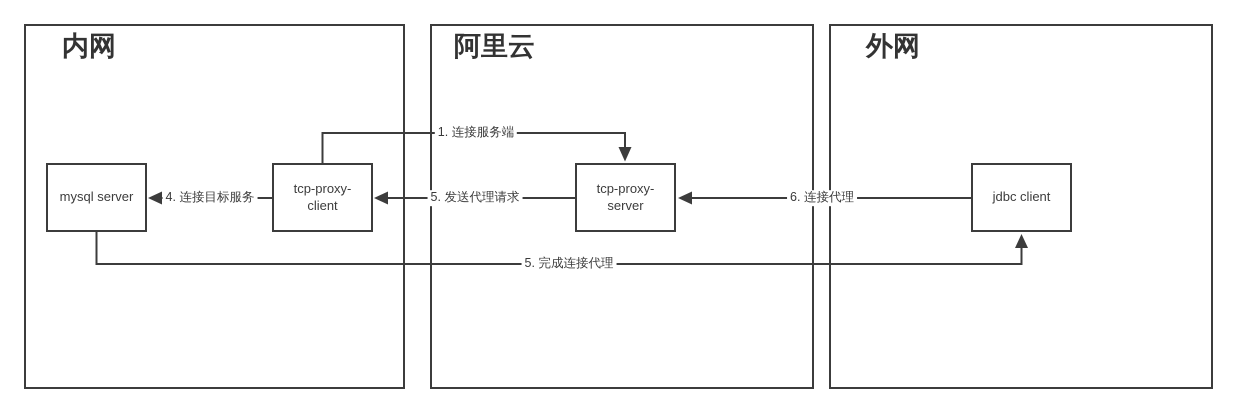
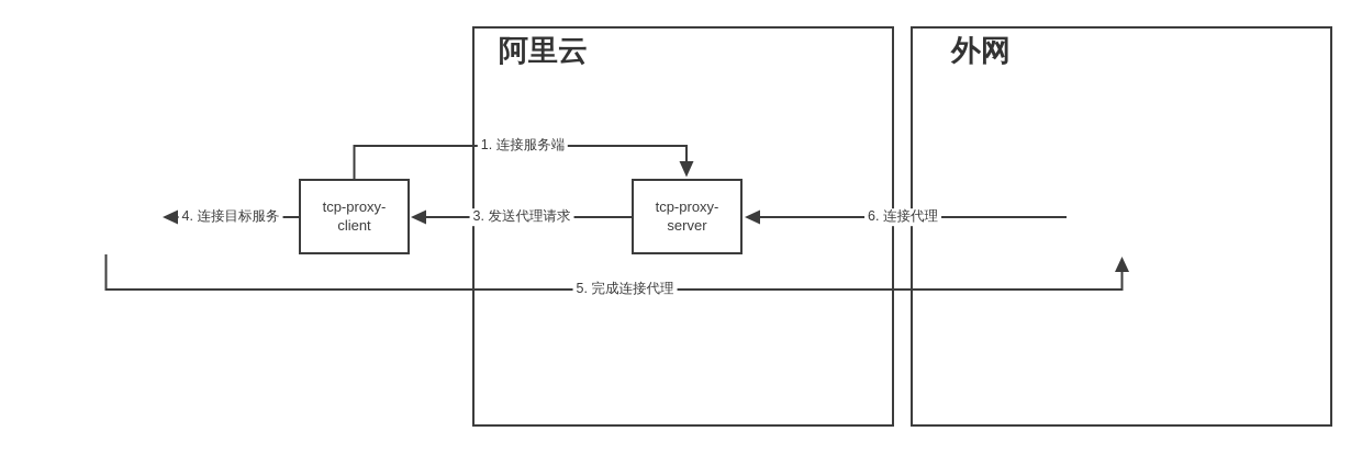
- 内网
  阿里云
  外网
- mysql server
  tcp-proxy-
  client
  tcp-proxy-
  server
- jdbc client
  1. 连接服务端
  6. 连接代理
- 5. 发送代理请求
+ 3. 发送代理请求
  4. 连接目标服务
  5. 完成连接代理
